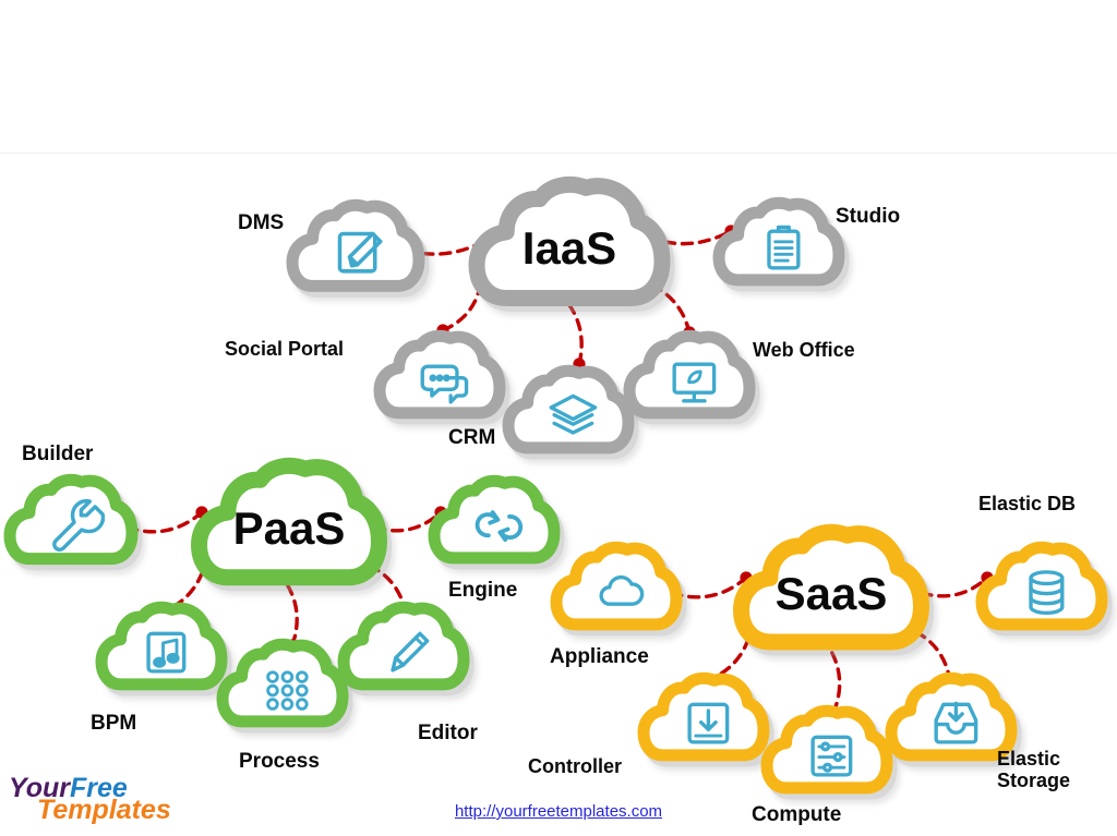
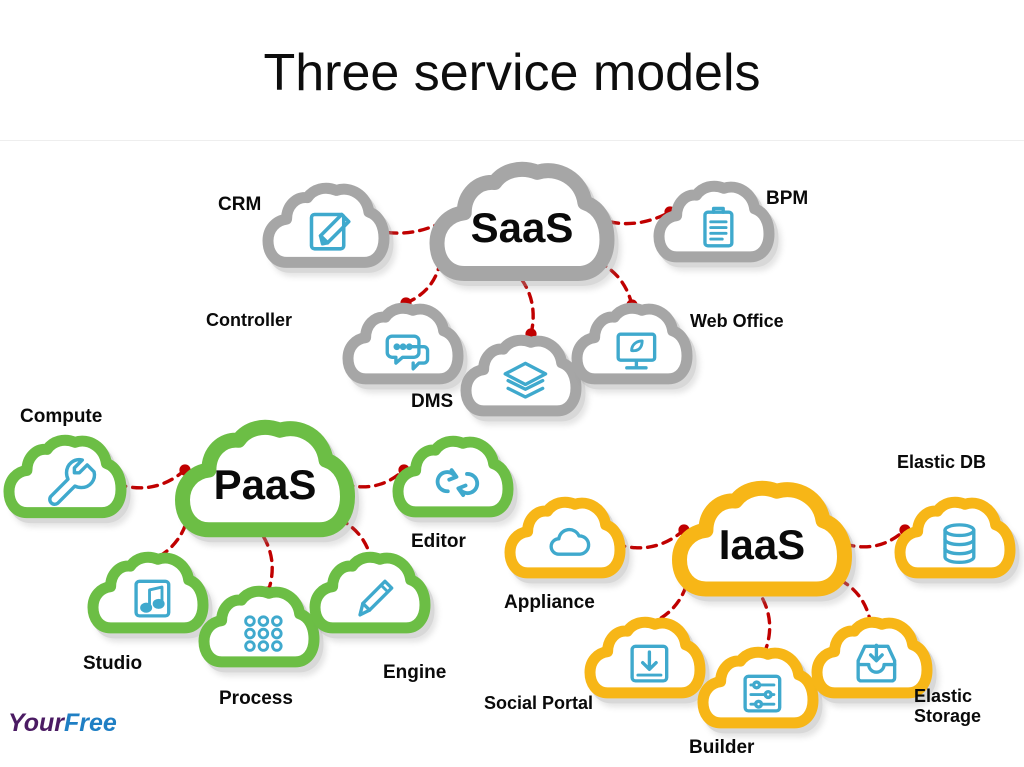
+ Three service models
- IaaS
+ SaaS
- DMS
+ CRM
- Studio
+ BPM
- Social Portal
+ Controller
- CRM
+ DMS
  Web Office
  PaaS
- Builder
+ Compute
- Engine
+ Editor
- BPM
+ Studio
  Process
- Editor
+ Engine
- SaaS
+ IaaS
  Appliance
  Elastic DB
- Controller
+ Social Portal
- Compute
+ Builder
  Elastic
  Storage
  YourFree
- Templates
- http://yourfreetemplates.com
